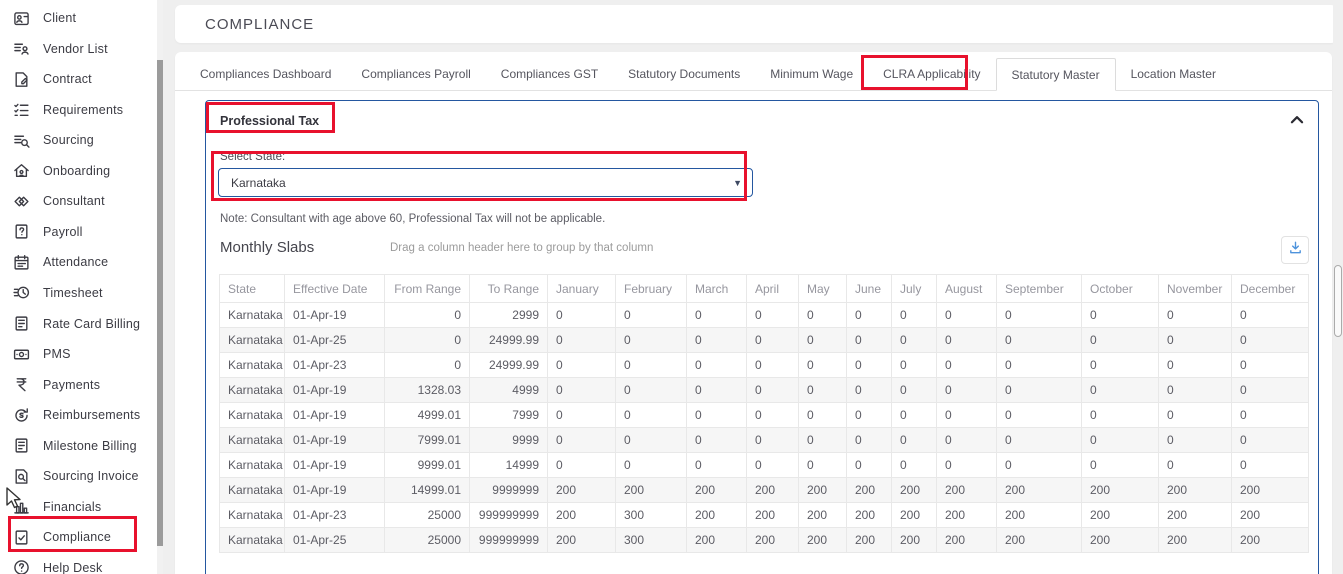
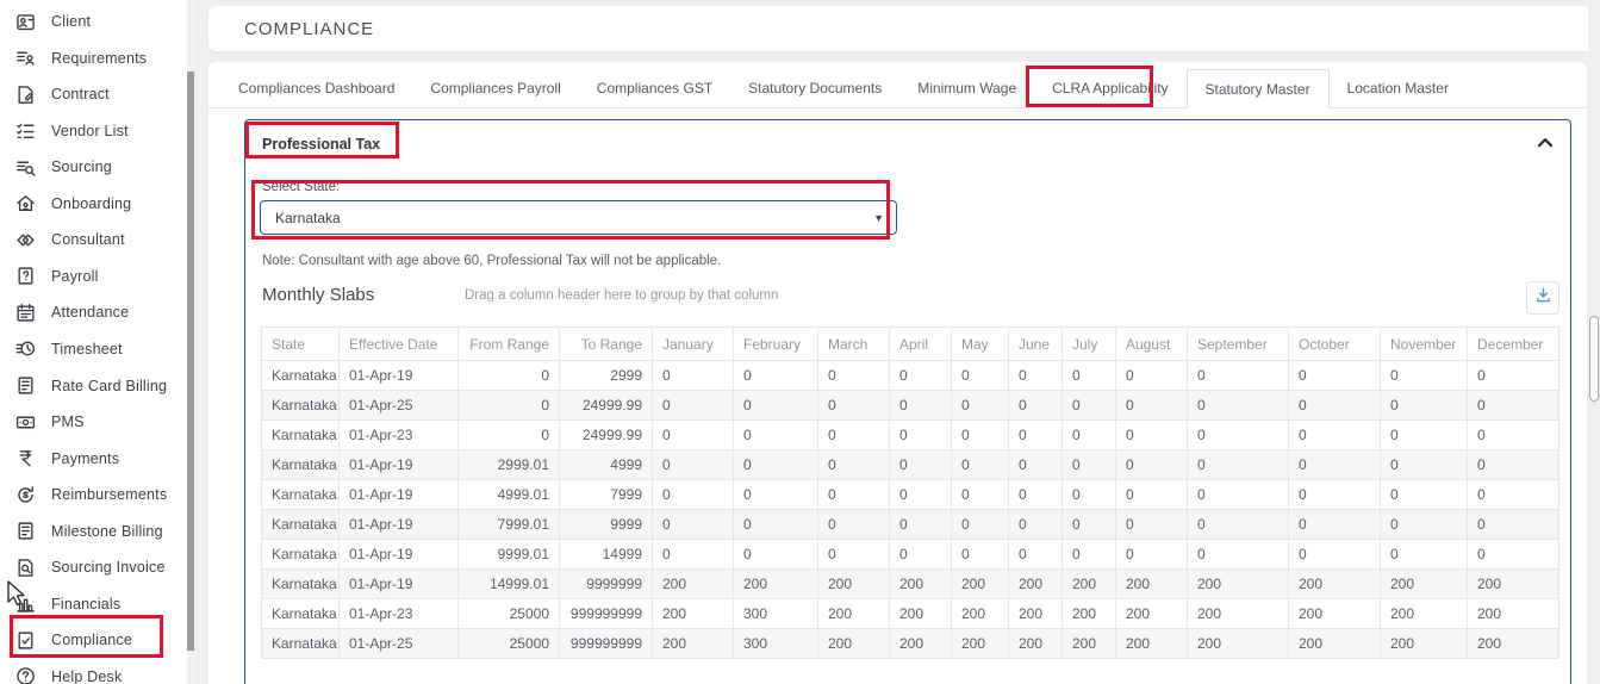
  Client
- Vendor List
+ Requirements
  Contract
- Requirements
+ Vendor List
  Sourcing
  Onboarding
  Consultant
  Payroll
  Attendance
  Timesheet
  Rate Card Billing
  PMS
  Payments
  Reimbursements
  Milestone Billing
  Sourcing Invoice
  Financials
  Compliance
  Help Desk
  COMPLIANCE
  Compliances Dashboard
  Compliances Payroll
  Compliances GST
  Statutory Documents
  Minimum Wage
  CLRA Applicability
  Statutory Master
  Location Master
  Professional Tax
  Select State:
  Karnataka
  ▼
  Note: Consultant with age above 60, Professional Tax will not be applicable.
  Monthly Slabs
  Drag a column header here to group by that column
  State	Effective Date	From Range	To Range	January	February	March	April	May	June	July	August	September	October	November	December
  Karnataka	01-Apr-19	0	2999	0	0	0	0	0	0	0	0	0	0	0	0
  Karnataka	01-Apr-25	0	24999.99	0	0	0	0	0	0	0	0	0	0	0	0
  Karnataka	01-Apr-23	0	24999.99	0	0	0	0	0	0	0	0	0	0	0	0
- Karnataka	01-Apr-19	1328.03	4999	0	0	0	0	0	0	0	0	0	0	0	0
+ Karnataka	01-Apr-19	2999.01	4999	0	0	0	0	0	0	0	0	0	0	0	0
  Karnataka	01-Apr-19	4999.01	7999	0	0	0	0	0	0	0	0	0	0	0	0
  Karnataka	01-Apr-19	7999.01	9999	0	0	0	0	0	0	0	0	0	0	0	0
  Karnataka	01-Apr-19	9999.01	14999	0	0	0	0	0	0	0	0	0	0	0	0
  Karnataka	01-Apr-19	14999.01	9999999	200	200	200	200	200	200	200	200	200	200	200	200
  Karnataka	01-Apr-23	25000	999999999	200	300	200	200	200	200	200	200	200	200	200	200
  Karnataka	01-Apr-25	25000	999999999	200	300	200	200	200	200	200	200	200	200	200	200
